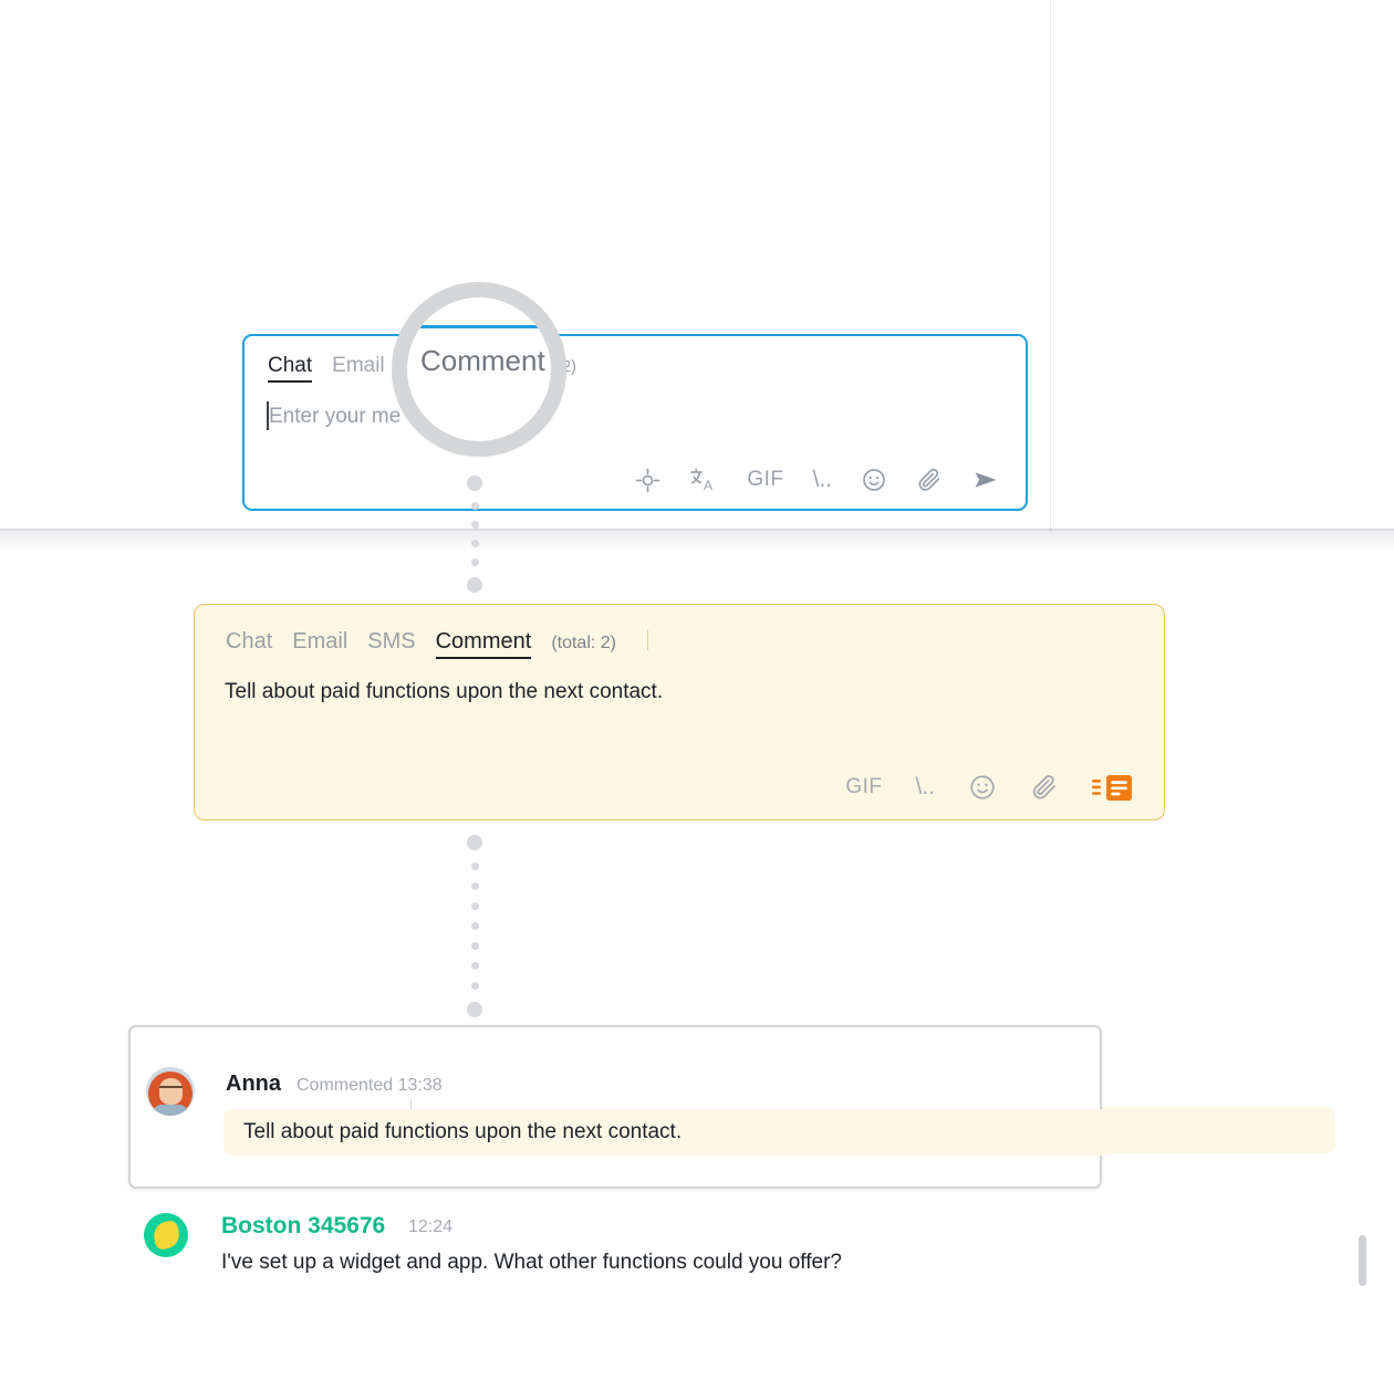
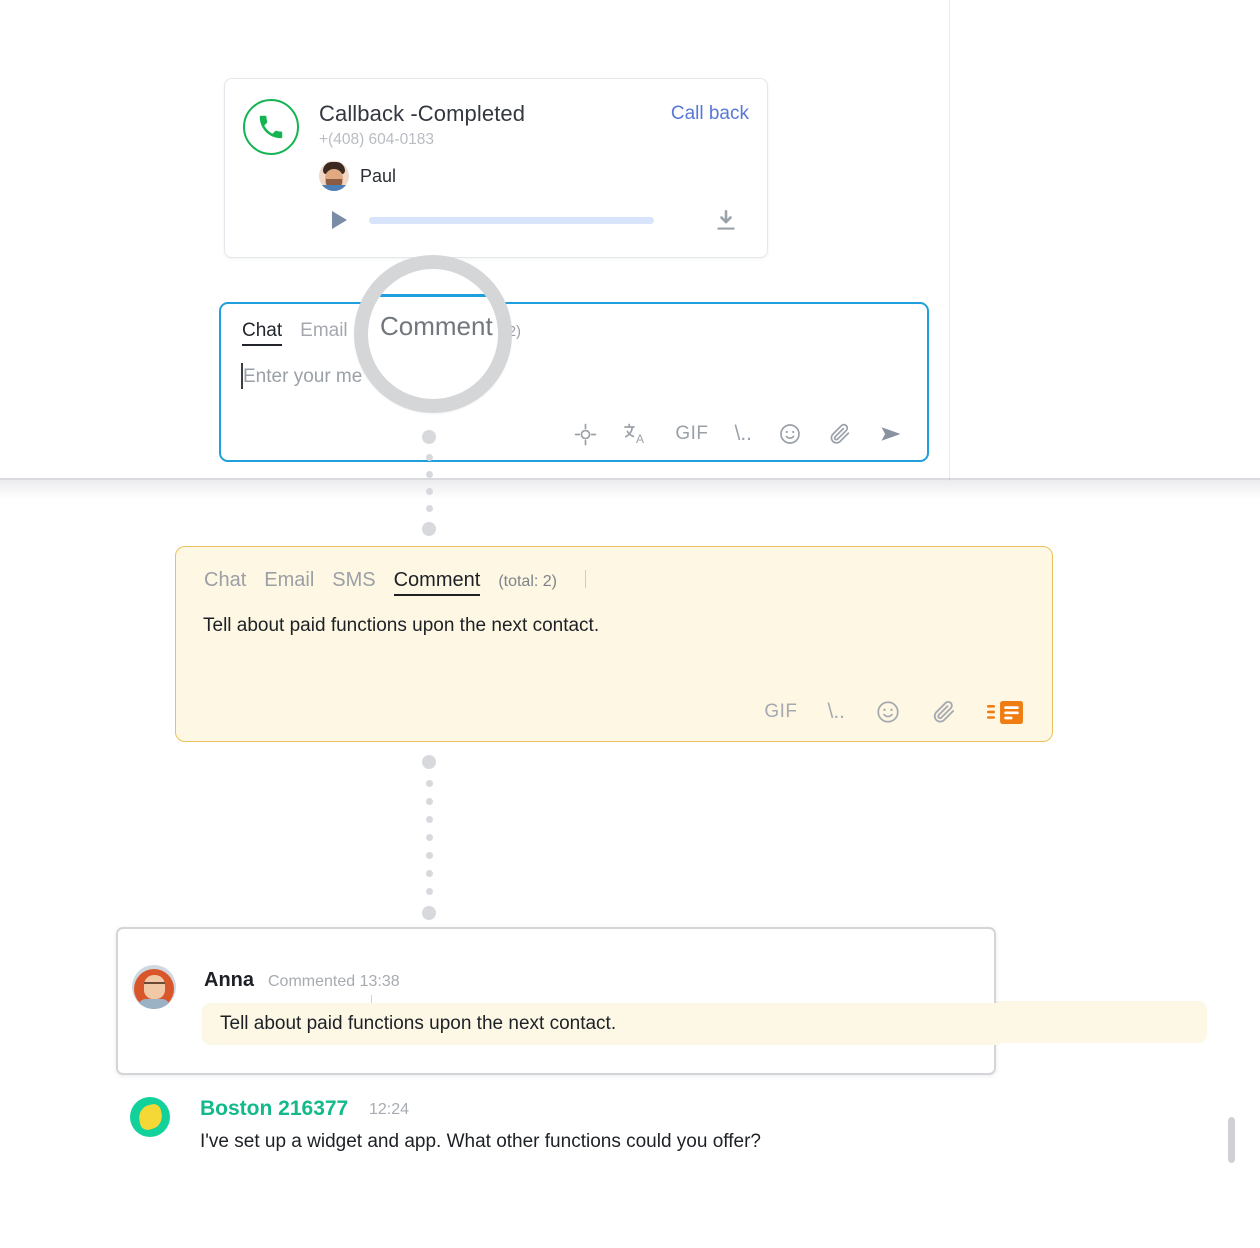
+ Callback -Completed
+ +(408) 604-0183
+ Call back
+ Paul
  Chat
  Email
  Enter your me
  A
  GIF
  \..
  Comment
  Chat
  Email
  SMS
  Comment
  (total: 2)
  Tell about paid functions upon the next contact.
  GIF
  \..
  Anna
  Commented 13:38
  Tell about paid functions upon the next contact.
- Boston 345676
+ Boston 216377
  12:24
  I've set up a widget and app. What other functions could you offer?
